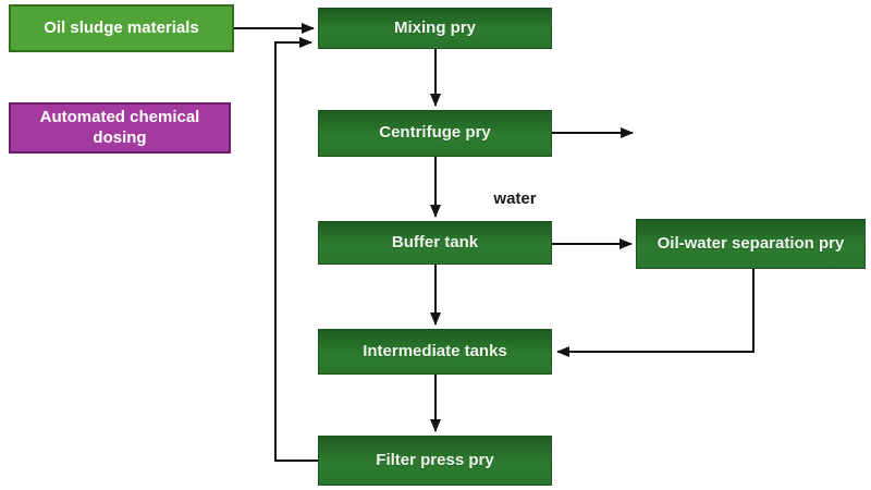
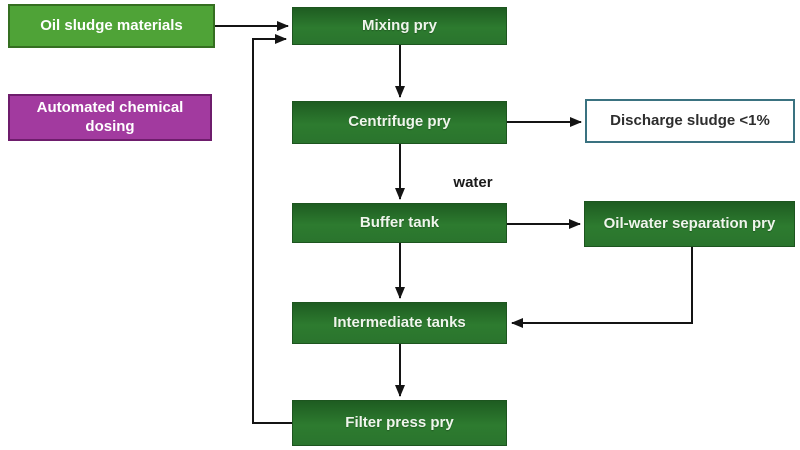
  Oil sludge materials
  Automated chemical dosing
  Mixing pry
  Centrifuge pry
+ Discharge sludge <1%
  Buffer tank
  Oil-water separation pry
  Intermediate tanks
  Filter press pry
  water
